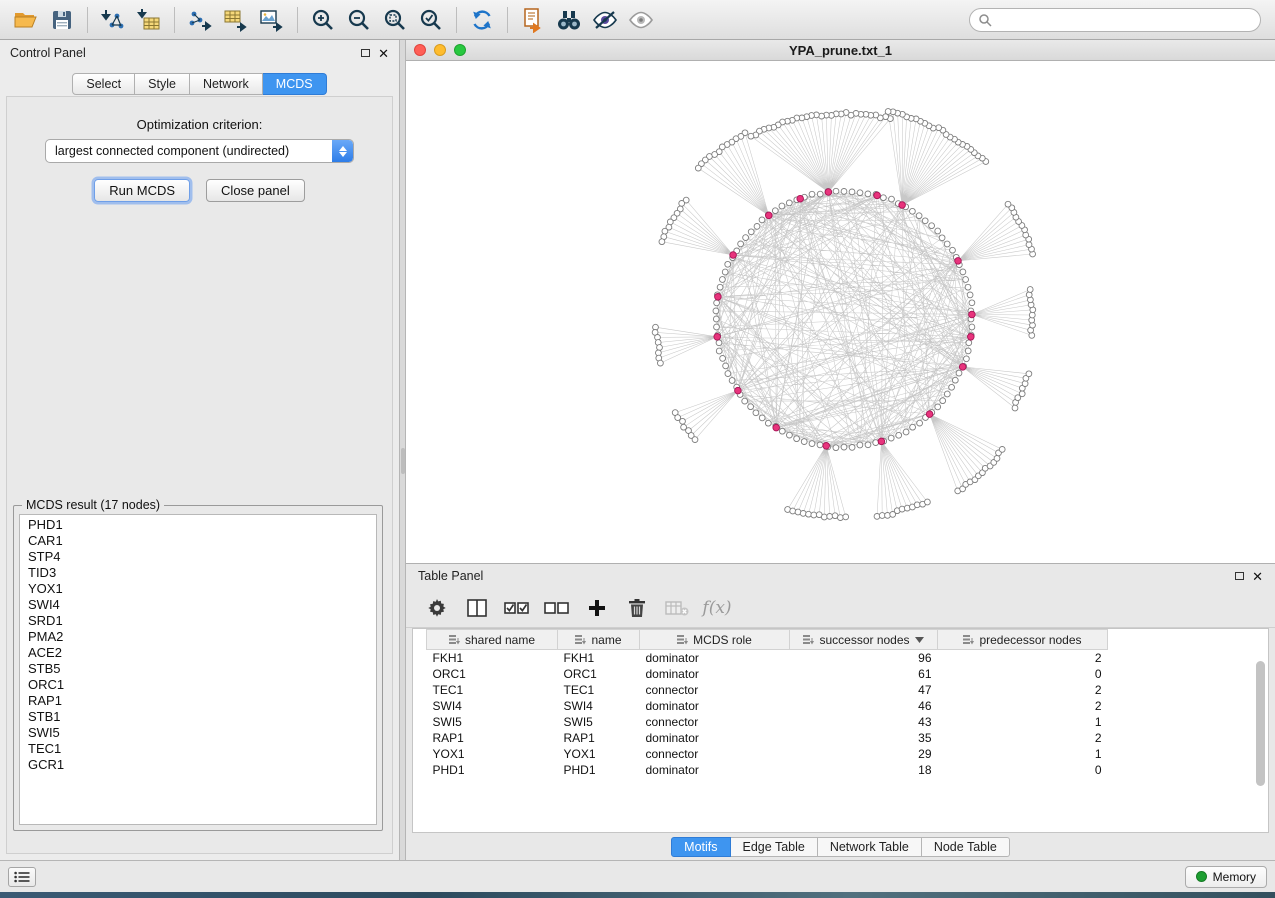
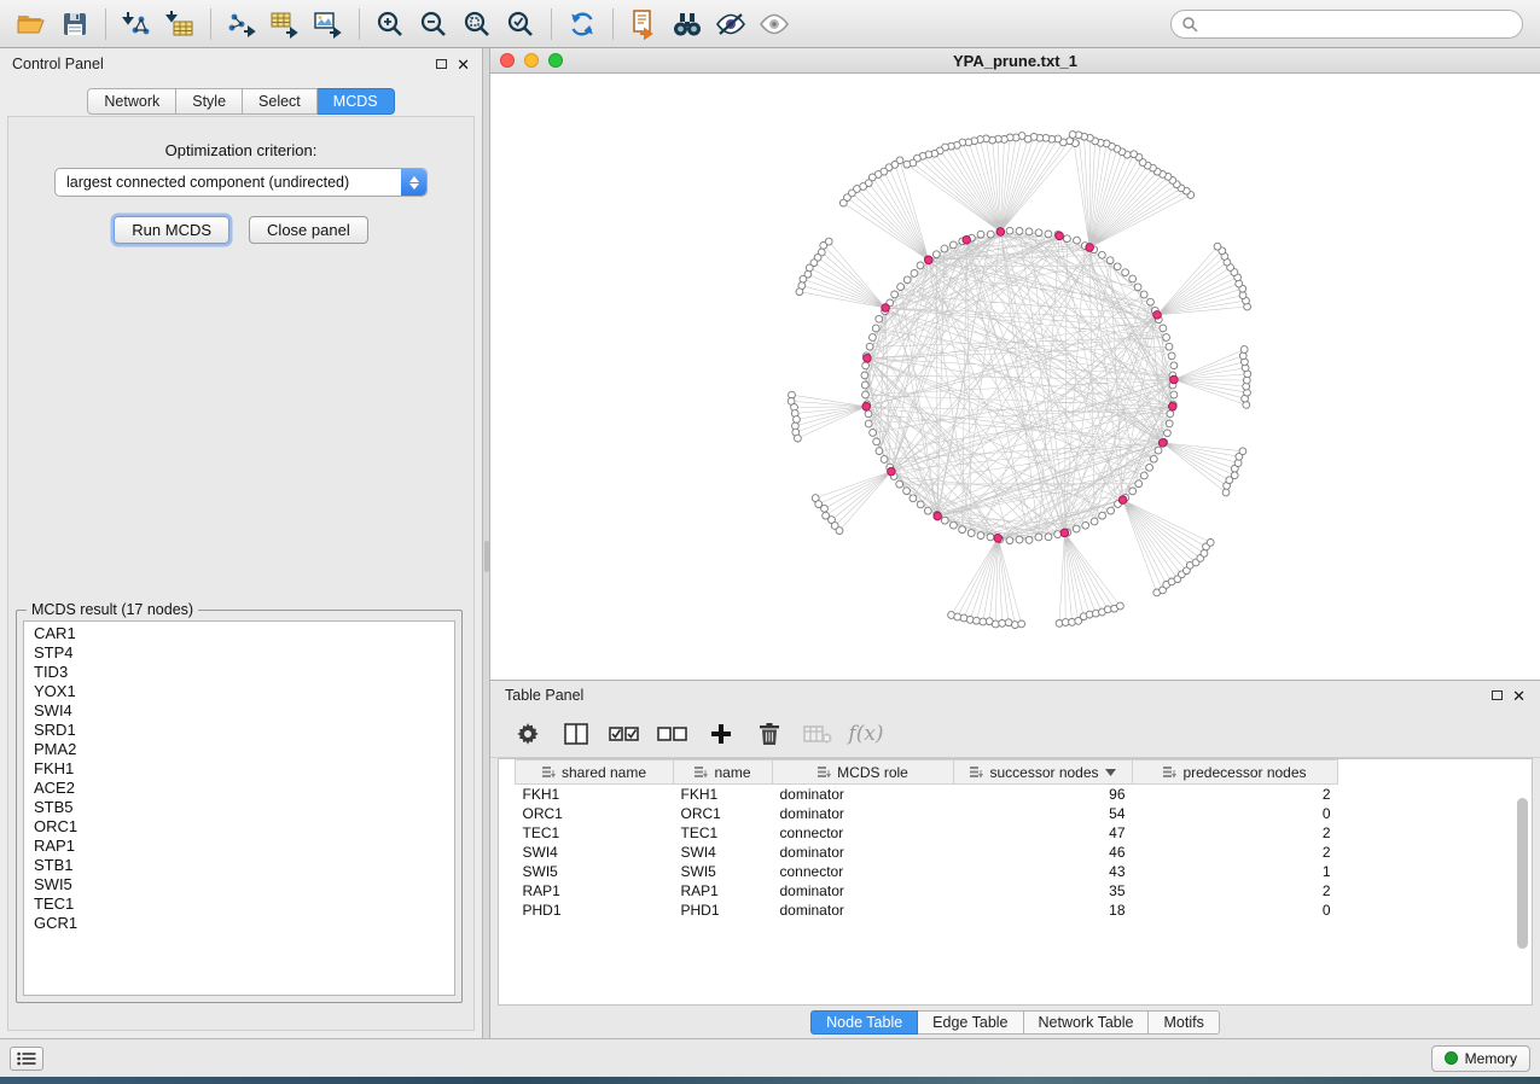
  Control Panel
  ✕
- Select
+ Network
  Style
- Network
+ Select
  MCDS
  Optimization criterion:
  largest connected component (undirected)
  Run MCDS
  Close panel
  MCDS result (17 nodes)
- PHD1
  CAR1
  STP4
  TID3
  YOX1
  SWI4
  SRD1
  PMA2
+ FKH1
  ACE2
  STB5
  ORC1
  RAP1
  STB1
  SWI5
  TEC1
  GCR1
  YPA_prune.txt_1
  Table Panel
  ✕
  f(x)
  shared name	name	MCDS role	successor nodes	predecessor nodes
  FKH1	FKH1	dominator	96	2
- ORC1	ORC1	dominator	61	0
+ ORC1	ORC1	dominator	54	0
  TEC1	TEC1	connector	47	2
  SWI4	SWI4	dominator	46	2
  SWI5	SWI5	connector	43	1
  RAP1	RAP1	dominator	35	2
- YOX1	YOX1	connector	29	1
  PHD1	PHD1	dominator	18	0
- Motifs
+ Node Table
  Edge Table
  Network Table
- Node Table
+ Motifs
  Memory
